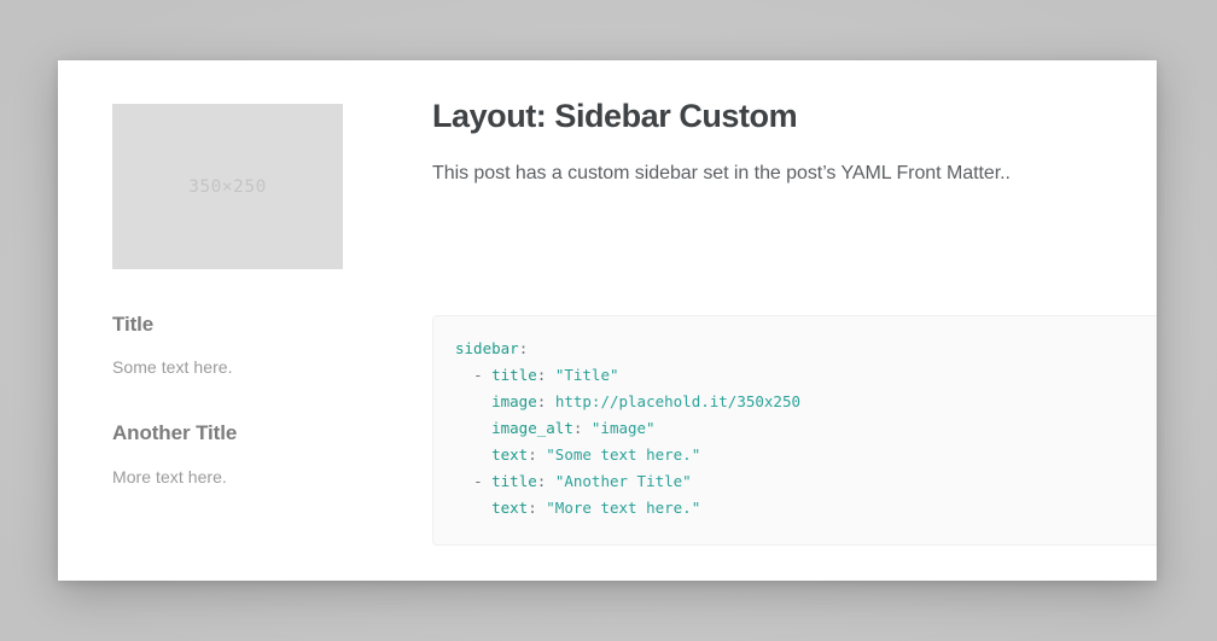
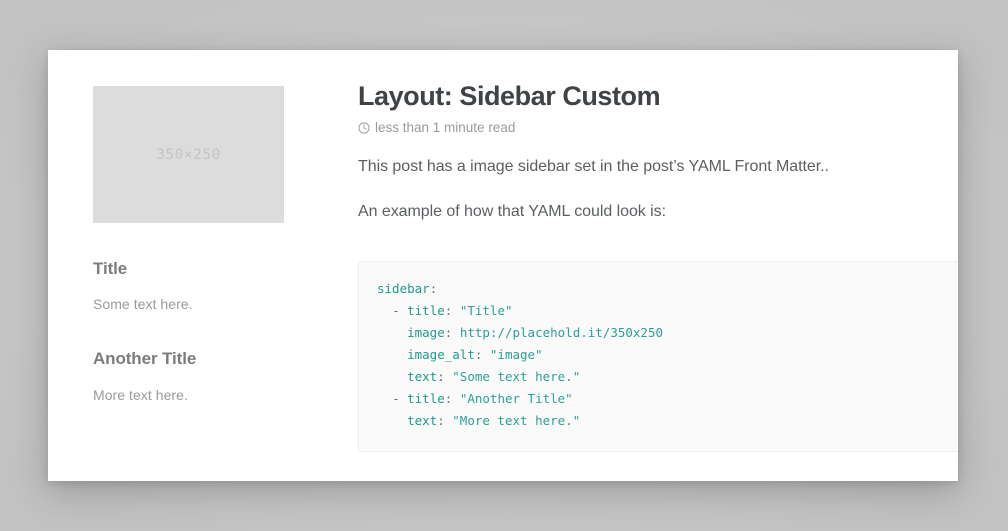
  350×250
  Title
  Some text here.
  Another Title
  More text here.
  Layout: Sidebar Custom
+ less than 1 minute read
- This post has a custom sidebar set in the post’s YAML Front Matter..
+ This post has a image sidebar set in the post’s YAML Front Matter..
+ An example of how that YAML could look is:
  sidebar: - title: "Title" image: http://placehold.it/350x250 image_alt: "image" text: "Some text here." - title: "Another Title" text: "More text here."
